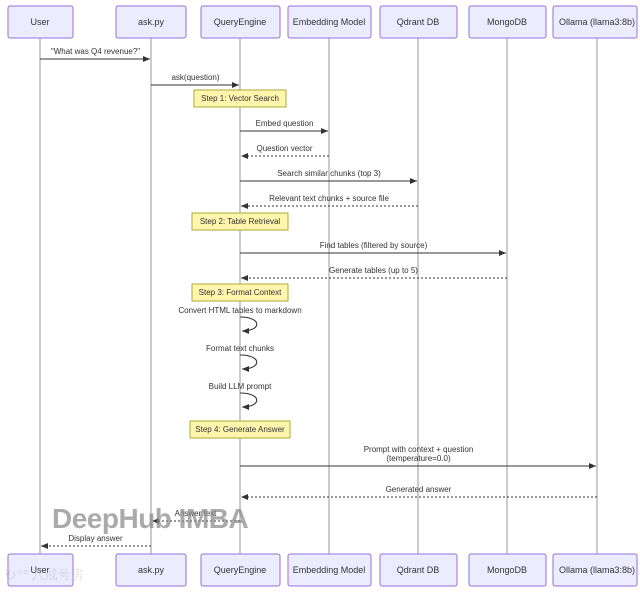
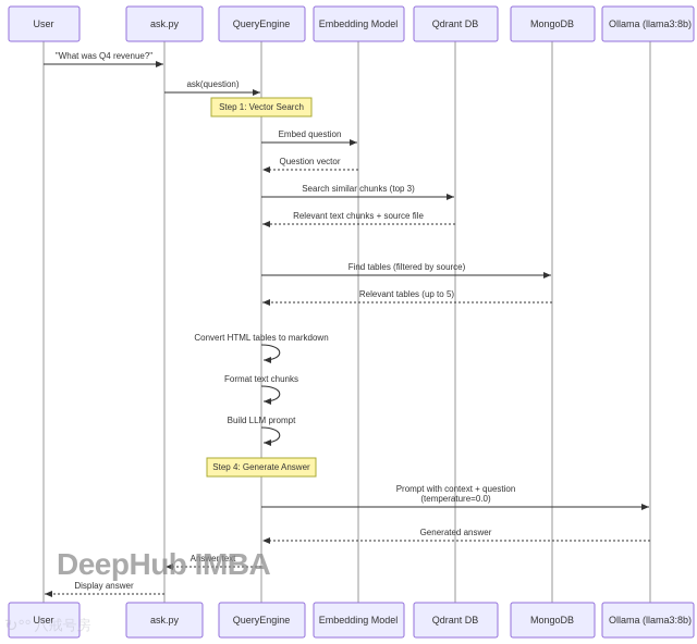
  "What was Q4 revenue?"
  ask(question)
  Embed question
  Question vector
  Search similar chunks (top 3)
  Relevant text chunks + source file
  Find tables (filtered by source)
- Generate tables (up to 5)
+ Relevant tables (up to 5)
  Prompt with context + question
  (temperature=0.0)
  Generated answer
  Answer text
  Display answer
  Convert HTML tables to markdown
  Format text chunks
  Build LLM prompt
  Step 1: Vector Search
- Step 2: Table Retrieval
- Step 3: Format Context
  Step 4: Generate Answer
  User
  ask.py
  QueryEngine
  Embedding Model
  Qdrant DB
  MongoDB
  Ollama (llama3:8b)
  User
  ask.py
  QueryEngine
  Embedding Model
  Qdrant DB
  MongoDB
  Ollama (llama3:8b)
  DeepHub IMBA
  ↻°°
  八戒号房
